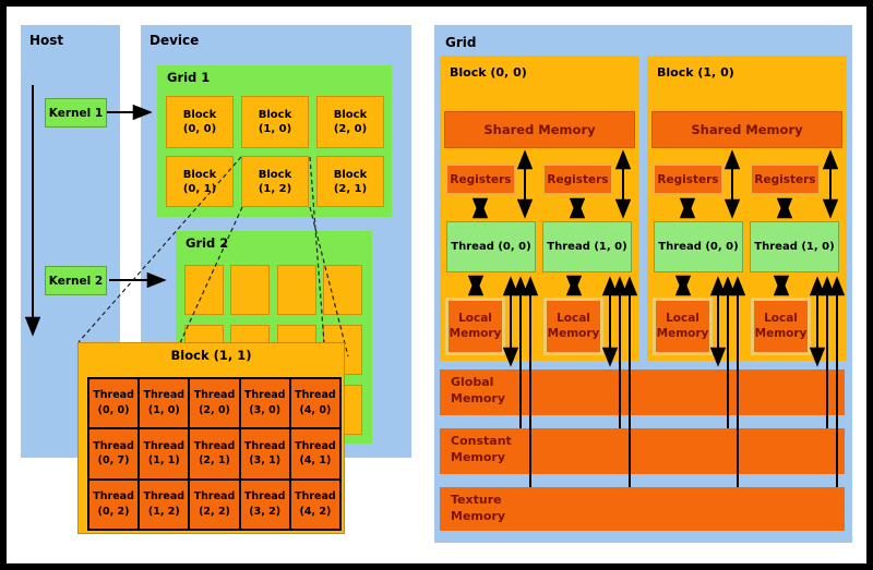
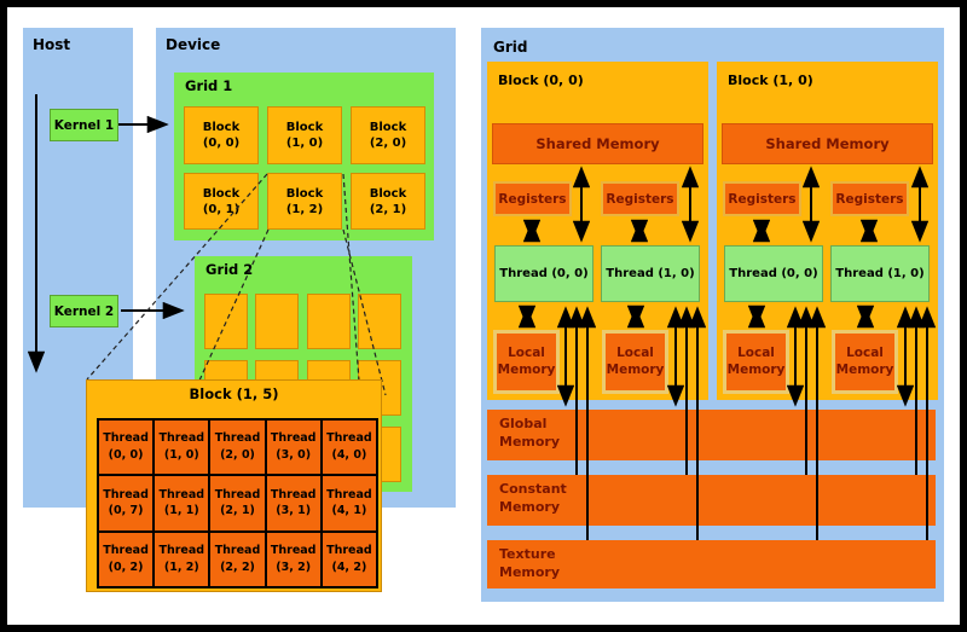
  Host
  Device
  Grid 1
  Block
  (0, 0)
  Block
  (1, 0)
  Block
  (2, 0)
  Block
  (0, 1
  Block
  (1, 2)
  Block
  (2, 1)
  Grid 2
  Kernel 1
  Kernel 2
  Grid
  Block (0, 0)
  Shared Memory
  Registers
  Registers
  Thread (0, 0)
  Thread (1, 0)
  Local Memory
  Local Memory
  Block (1, 0)
  Shared Memory
  Registers
  Registers
  Thread (0, 0)
  Thread (1, 0)
  Local Memory
  Local Memory
  Global Memory
  Constant Memory
  Texture Memory
- Block (1, 1)
+ Block (1, 5)
  Thread (0, 0)
  Thread (1, 0)
  Thread (2, 0)
  Thread (3, 0)
  Thread (4, 0)
  Thread (0, 7)
  Thread (1, 1)
  Thread (2, 1)
  Thread (3, 1)
  Thread (4, 1)
  Thread (0, 2)
  Thread (1, 2)
  Thread (2, 2)
  Thread (3, 2)
  Thread (4, 2)
